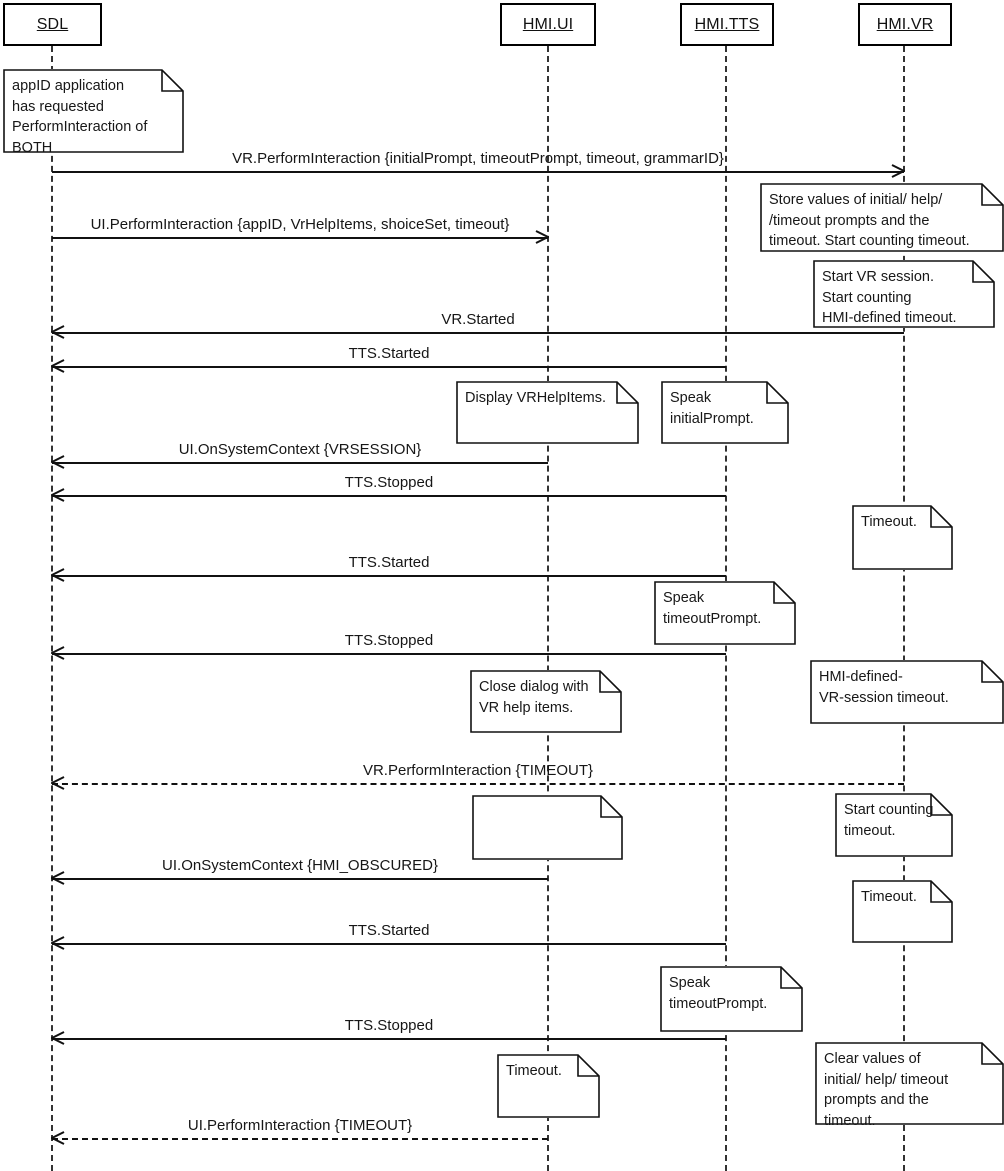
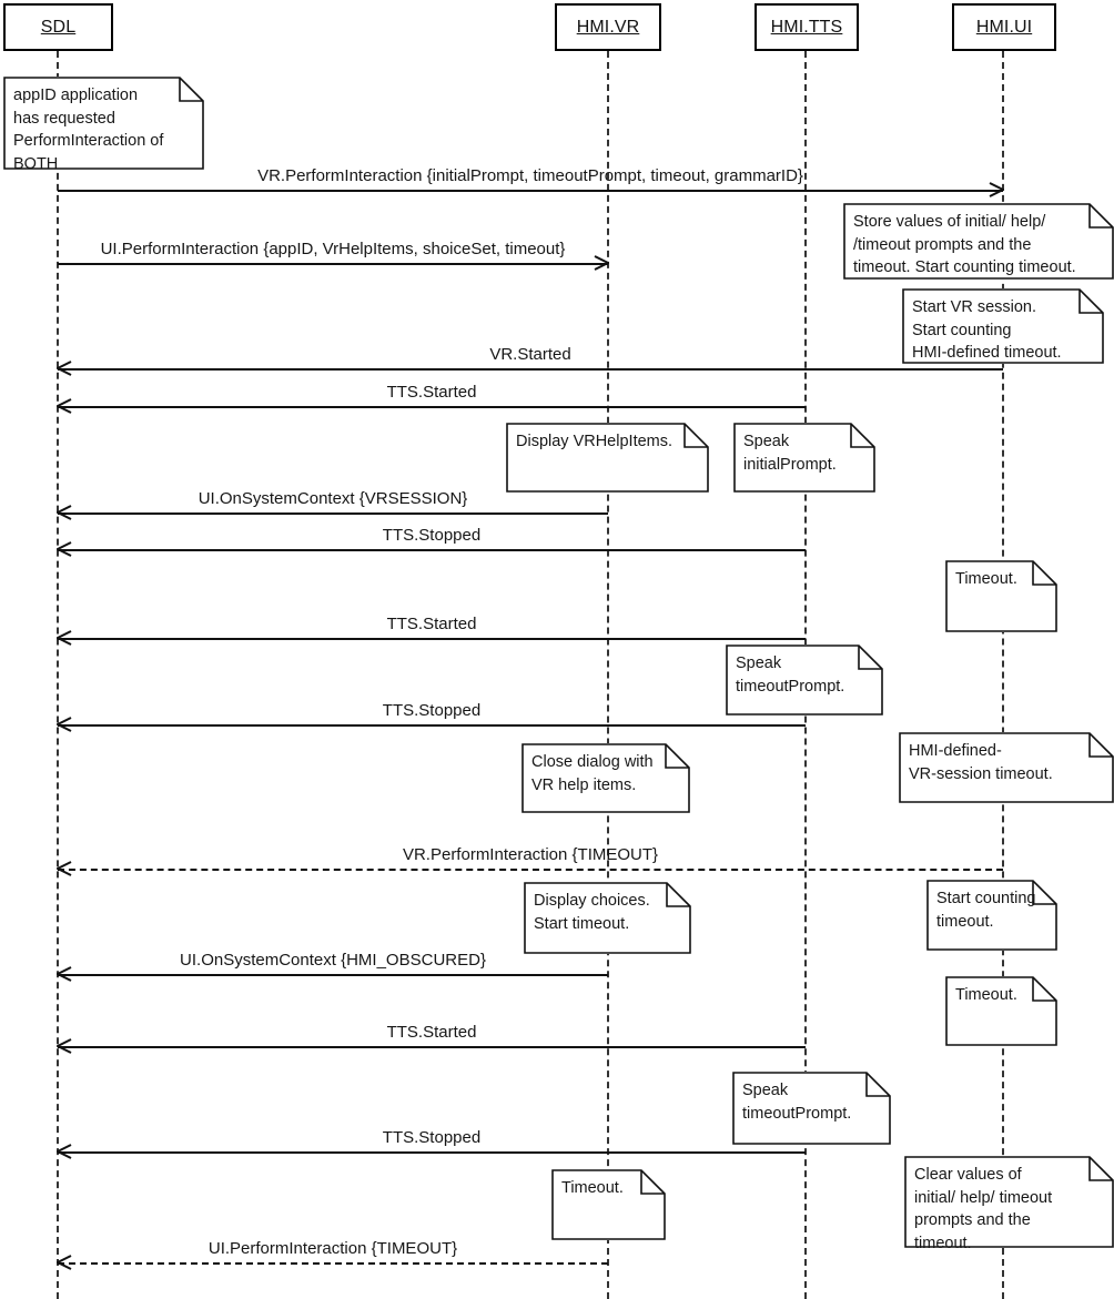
  VR.PerformInteraction {initialPrompt, timeoutPrompt, timeout, grammarID}
  UI.PerformInteraction {appID, VrHelpItems, shoiceSet, timeout}
  VR.Started
  TTS.Started
  UI.OnSystemContext {VRSESSION}
  TTS.Stopped
  TTS.Started
  TTS.Stopped
  VR.PerformInteraction {TIMEOUT}
  UI.OnSystemContext {HMI_OBSCURED}
  TTS.Started
  TTS.Stopped
  UI.PerformInteraction {TIMEOUT}
  appID application
  has requested
  PerformInteraction of
  BOTH
  Store values of initial/ help/
  /timeout prompts and the
  timeout. Start counting timeout.
  Start VR session.
  Start counting
  HMI-defined timeout.
  Display VRHelpItems.
  Speak
  initialPrompt.
  Timeout.
  Speak
  timeoutPrompt.
  HMI-defined-
  VR-session timeout.
  Close dialog with
  VR help items.
+ Display choices.
+ Start timeout.
  Start counting
  timeout.
  Timeout.
  Speak
  timeoutPrompt.
  Clear values of
  initial/ help/ timeout
  prompts and the
  timeout.
  Timeout.
  SDL
- HMI.UI
+ HMI.VR
  HMI.TTS
- HMI.VR
+ HMI.UI
